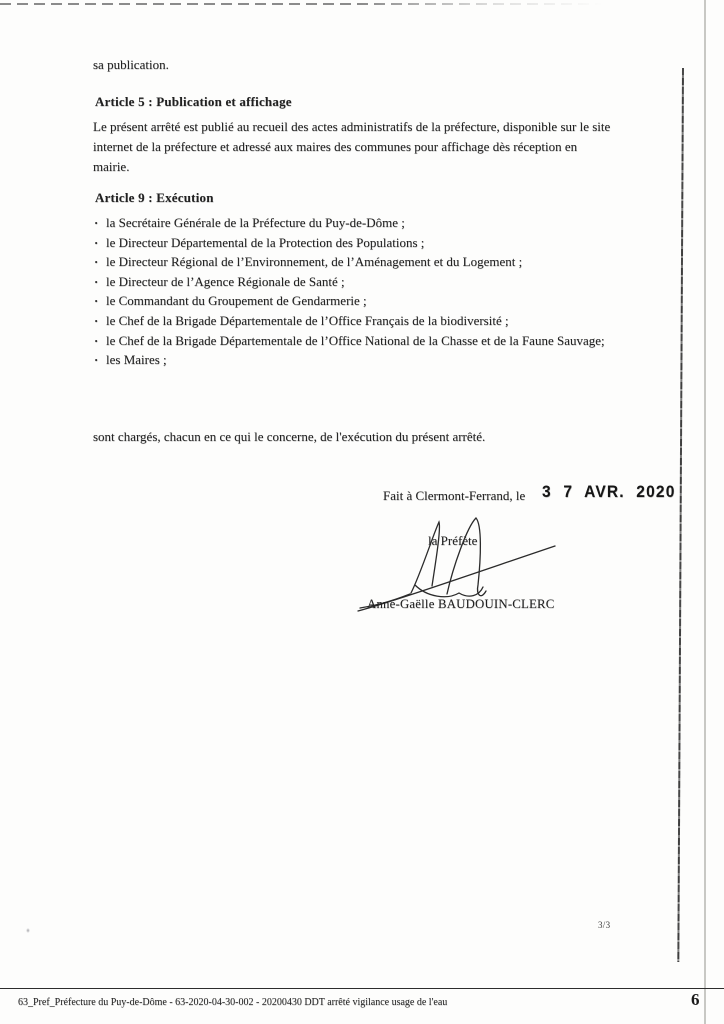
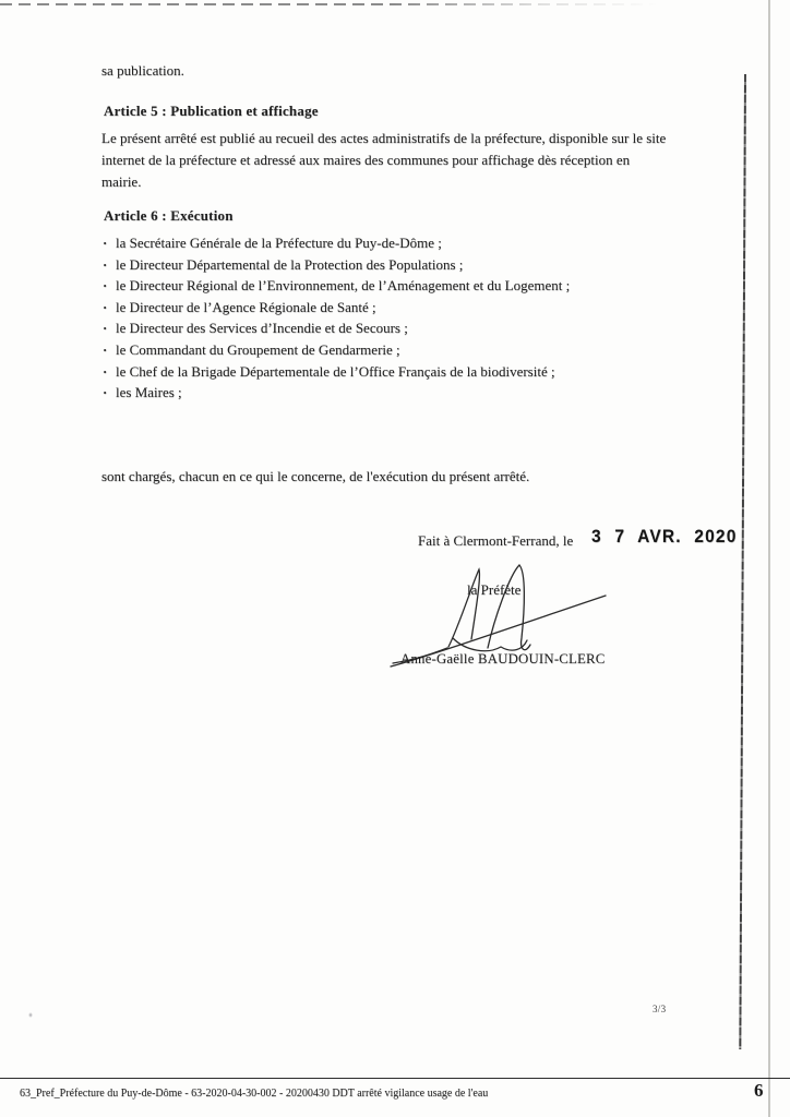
  sa publication.
  Article 5 : Publication et affichage
  Le présent arrêté est publié au recueil des actes administratifs de la préfecture, disponible sur le site
  internet de la préfecture et adressé aux maires des communes pour affichage dès réception en
  mairie.
- Article 9 : Exécution
+ Article 6 : Exécution
  la Secrétaire Générale de la Préfecture du Puy-de-Dôme ;
  le Directeur Départemental de la Protection des Populations ;
  le Directeur Régional de l’Environnement, de l’Aménagement et du Logement ;
  le Directeur de l’Agence Régionale de Santé ;
+ le Directeur des Services d’Incendie et de Secours ;
  le Commandant du Groupement de Gendarmerie ;
  le Chef de la Brigade Départementale de l’Office Français de la biodiversité ;
- le Chef de la Brigade Départementale de l’Office National de la Chasse et de la Faune Sauvage;
  les Maires ;
  sont chargés, chacun en ce qui le concerne, de l'exécution du présent arrêté.
  Fait à Clermont-Ferrand, le
  3 7 AVR. 2020
  la Préfète
  Anne-Gaëlle BAUDOUIN-CLERC
  3/3
  63_Pref_Préfecture du Puy-de-Dôme - 63-2020-04-30-002 - 20200430 DDT arrêté vigilance usage de l'eau
  6
